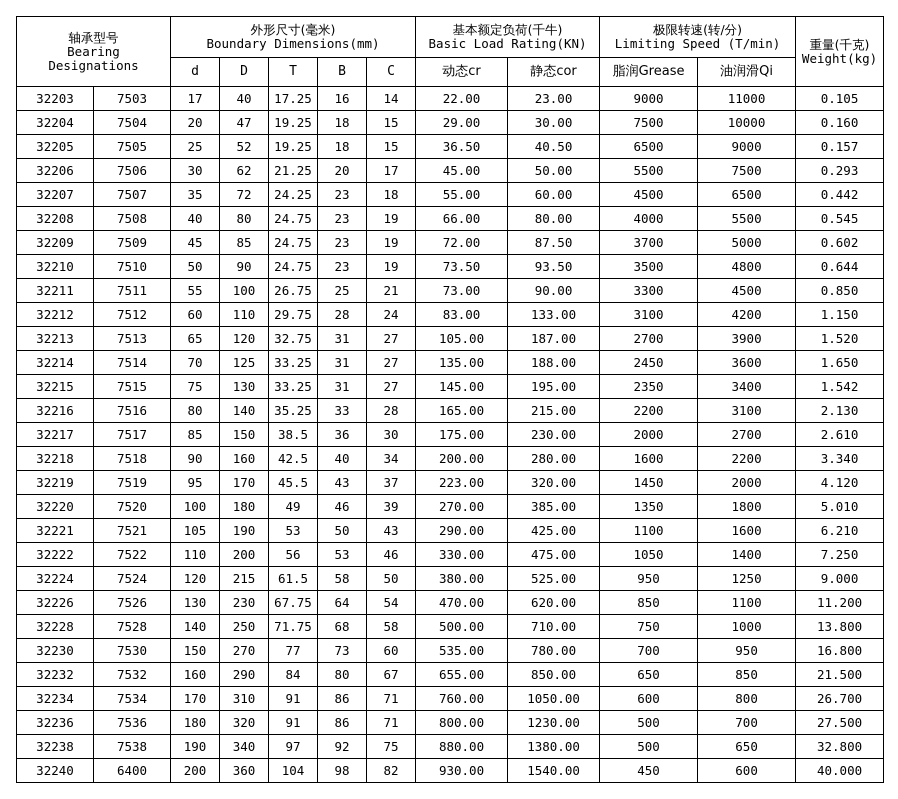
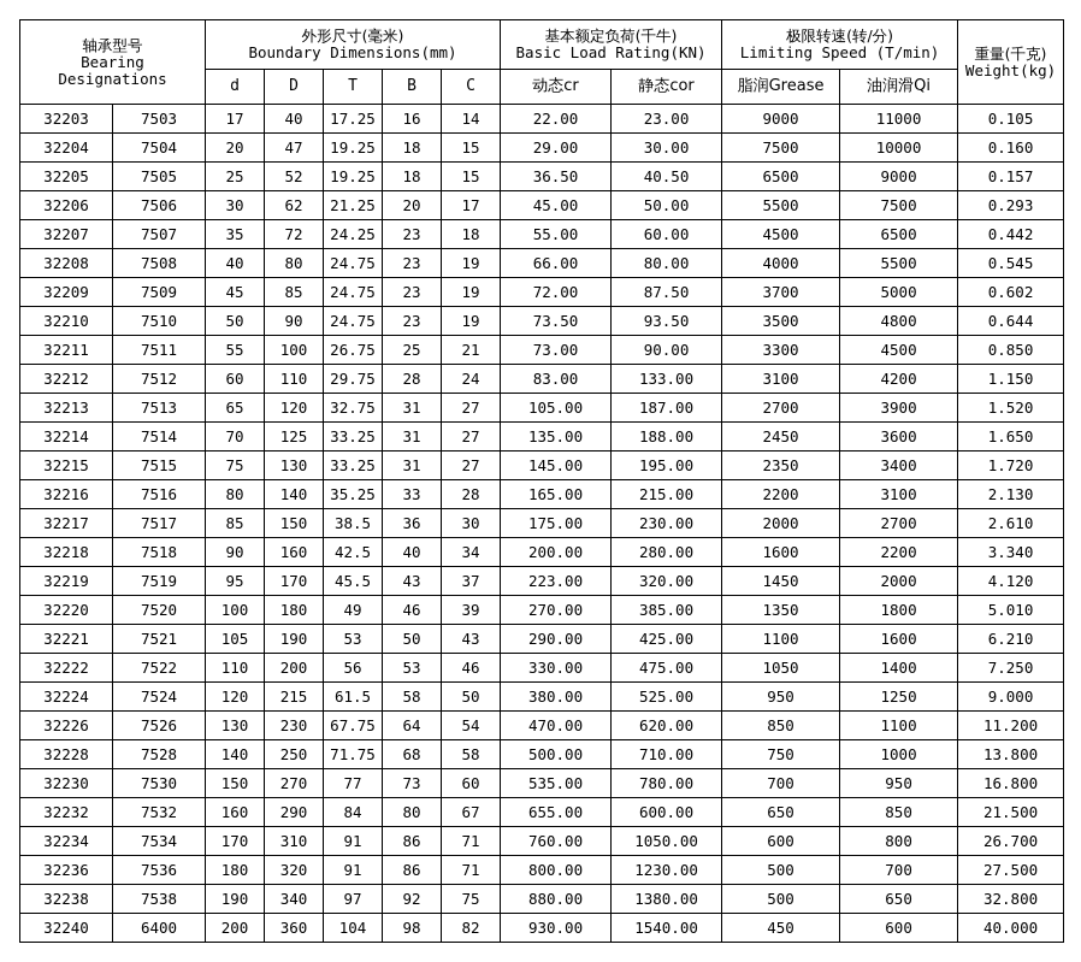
  轴承型号 Bearing Designations	外形尺寸(毫米) Boundary Dimensions(mm)	基本额定负荷(千牛) Basic Load Rating(KN)	极限转速(转/分) Limiting Speed (T/min)	重量(千克) Weight(kg)
  d	D	T	B	C	动态cr	静态cor	脂润Grease	油润滑Qi
  32203	7503	17	40	17.25	16	14	22.00	23.00	9000	11000	0.105
  32204	7504	20	47	19.25	18	15	29.00	30.00	7500	10000	0.160
  32205	7505	25	52	19.25	18	15	36.50	40.50	6500	9000	0.157
  32206	7506	30	62	21.25	20	17	45.00	50.00	5500	7500	0.293
  32207	7507	35	72	24.25	23	18	55.00	60.00	4500	6500	0.442
  32208	7508	40	80	24.75	23	19	66.00	80.00	4000	5500	0.545
  32209	7509	45	85	24.75	23	19	72.00	87.50	3700	5000	0.602
  32210	7510	50	90	24.75	23	19	73.50	93.50	3500	4800	0.644
  32211	7511	55	100	26.75	25	21	73.00	90.00	3300	4500	0.850
  32212	7512	60	110	29.75	28	24	83.00	133.00	3100	4200	1.150
  32213	7513	65	120	32.75	31	27	105.00	187.00	2700	3900	1.520
  32214	7514	70	125	33.25	31	27	135.00	188.00	2450	3600	1.650
- 32215	7515	75	130	33.25	31	27	145.00	195.00	2350	3400	1.542
+ 32215	7515	75	130	33.25	31	27	145.00	195.00	2350	3400	1.720
  32216	7516	80	140	35.25	33	28	165.00	215.00	2200	3100	2.130
  32217	7517	85	150	38.5	36	30	175.00	230.00	2000	2700	2.610
  32218	7518	90	160	42.5	40	34	200.00	280.00	1600	2200	3.340
  32219	7519	95	170	45.5	43	37	223.00	320.00	1450	2000	4.120
  32220	7520	100	180	49	46	39	270.00	385.00	1350	1800	5.010
  32221	7521	105	190	53	50	43	290.00	425.00	1100	1600	6.210
  32222	7522	110	200	56	53	46	330.00	475.00	1050	1400	7.250
  32224	7524	120	215	61.5	58	50	380.00	525.00	950	1250	9.000
  32226	7526	130	230	67.75	64	54	470.00	620.00	850	1100	11.200
  32228	7528	140	250	71.75	68	58	500.00	710.00	750	1000	13.800
  32230	7530	150	270	77	73	60	535.00	780.00	700	950	16.800
- 32232	7532	160	290	84	80	67	655.00	850.00	650	850	21.500
+ 32232	7532	160	290	84	80	67	655.00	600.00	650	850	21.500
  32234	7534	170	310	91	86	71	760.00	1050.00	600	800	26.700
  32236	7536	180	320	91	86	71	800.00	1230.00	500	700	27.500
  32238	7538	190	340	97	92	75	880.00	1380.00	500	650	32.800
  32240	6400	200	360	104	98	82	930.00	1540.00	450	600	40.000
